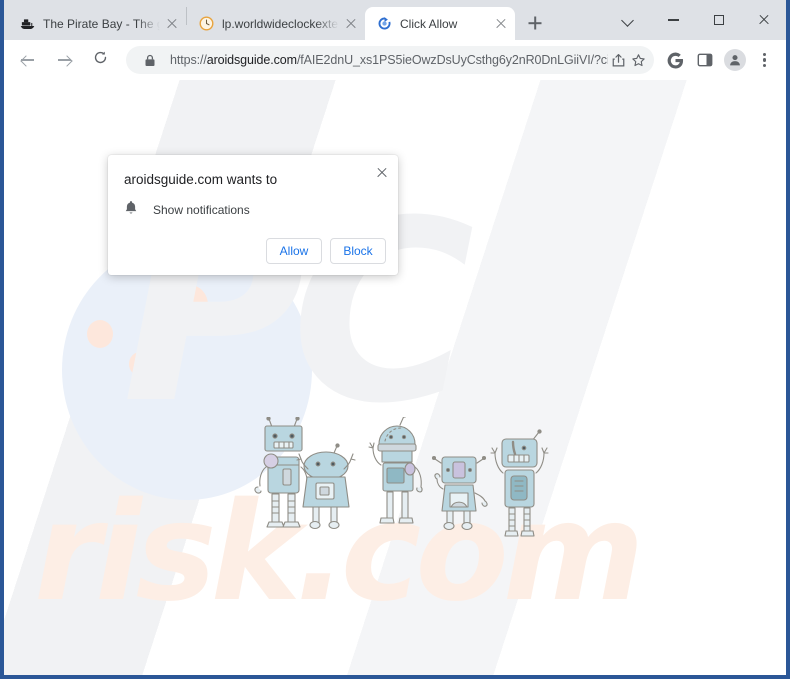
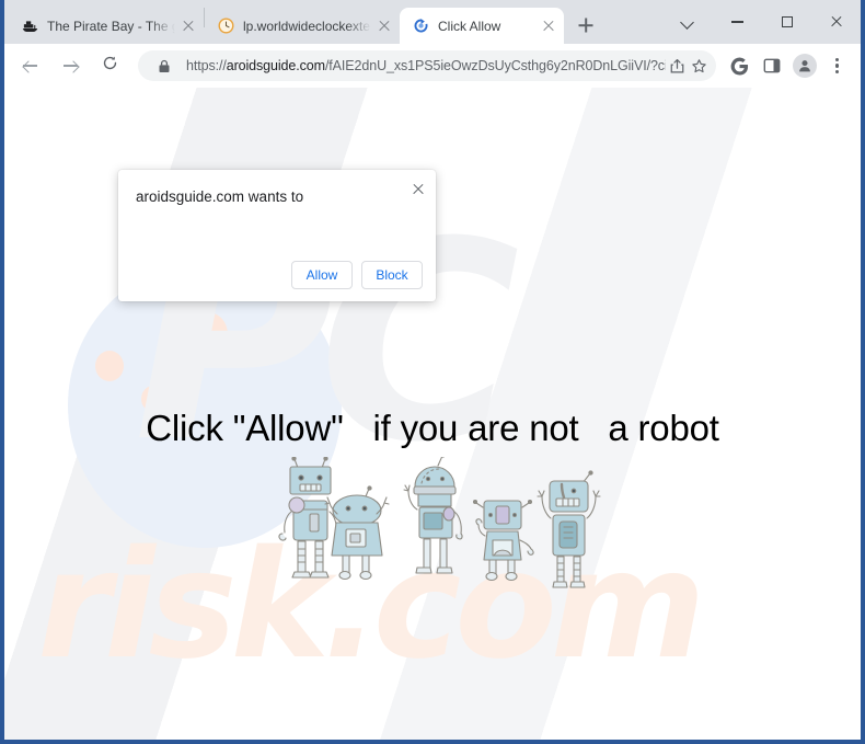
  The Pirate Bay - The
  lp.worldwideclockexte
  Click Allow
  https://aroidsguide.com/fAIE2dnU_xs1PS5ieOwzDsUyCsthg6y2nR0DnLGiiVI/?c
  PC
  risk.com
+ Click "Allow" if you are not a robot
  aroidsguide.com wants to
- Show notifications
  Allow
  Block
